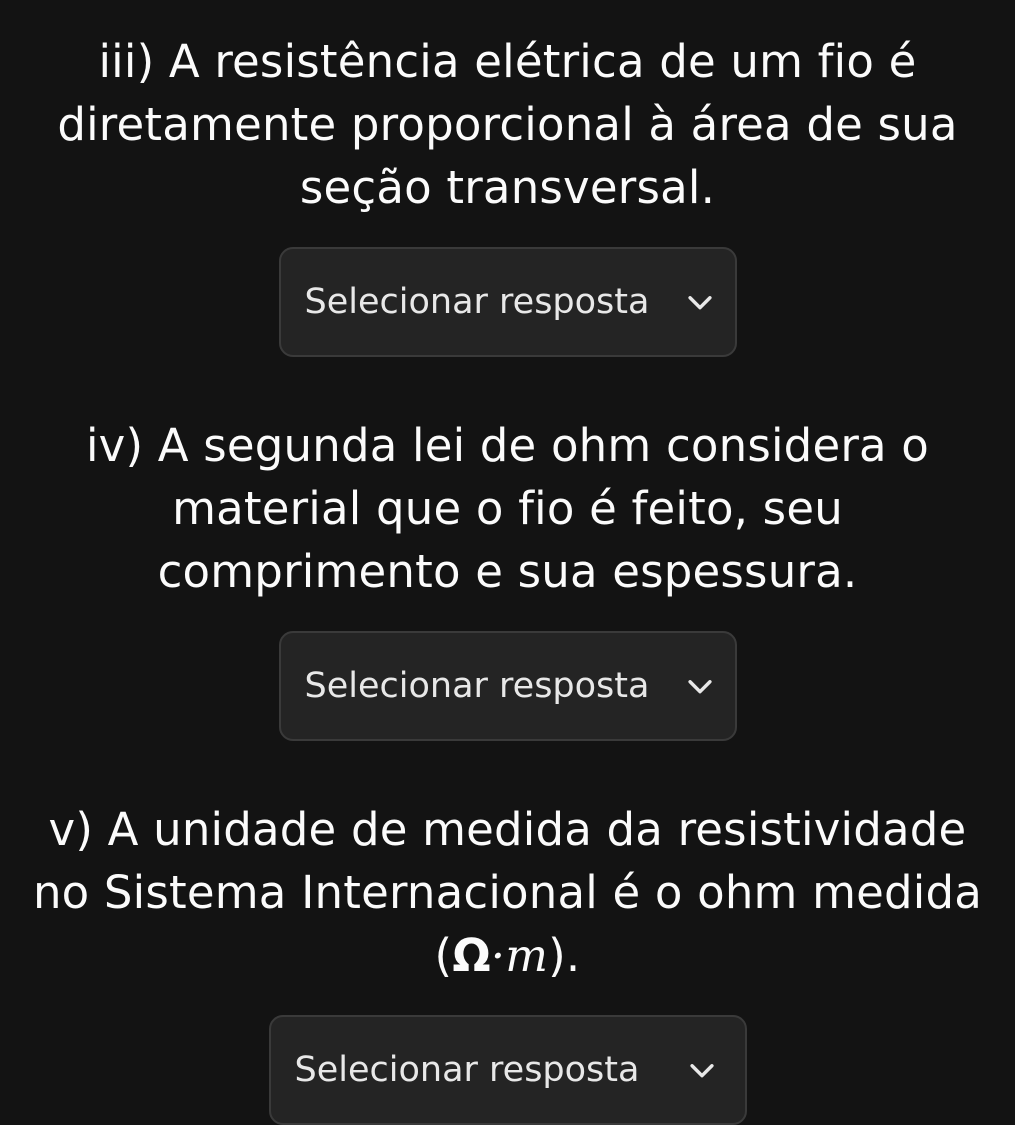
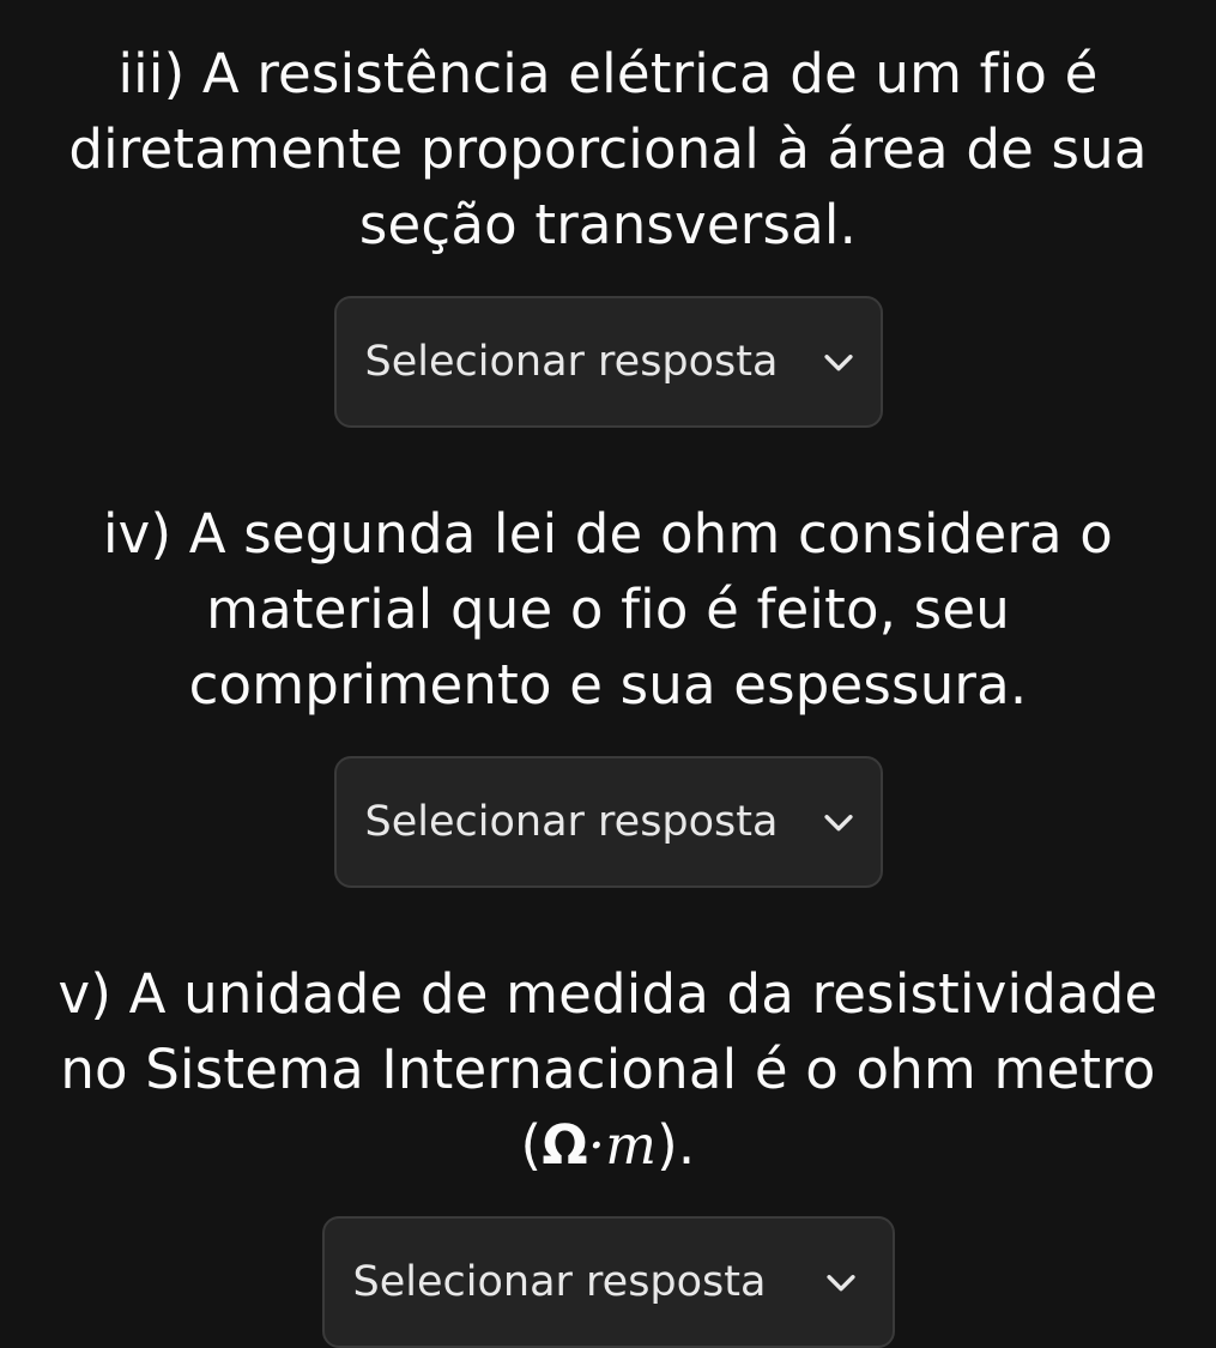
  iii) A resistência elétrica de um fio é diretamente proporcional à área de sua seção transversal.
  Selecionar resposta
  iv) A segunda lei de ohm considera o material que o fio é feito, seu comprimento e sua espessura.
  Selecionar resposta
- v) A unidade de medida da resistividade no Sistema Internacional é o ohm medida (Ω·m).
+ v) A unidade de medida da resistividade no Sistema Internacional é o ohm metro (Ω·m).
  Selecionar resposta
